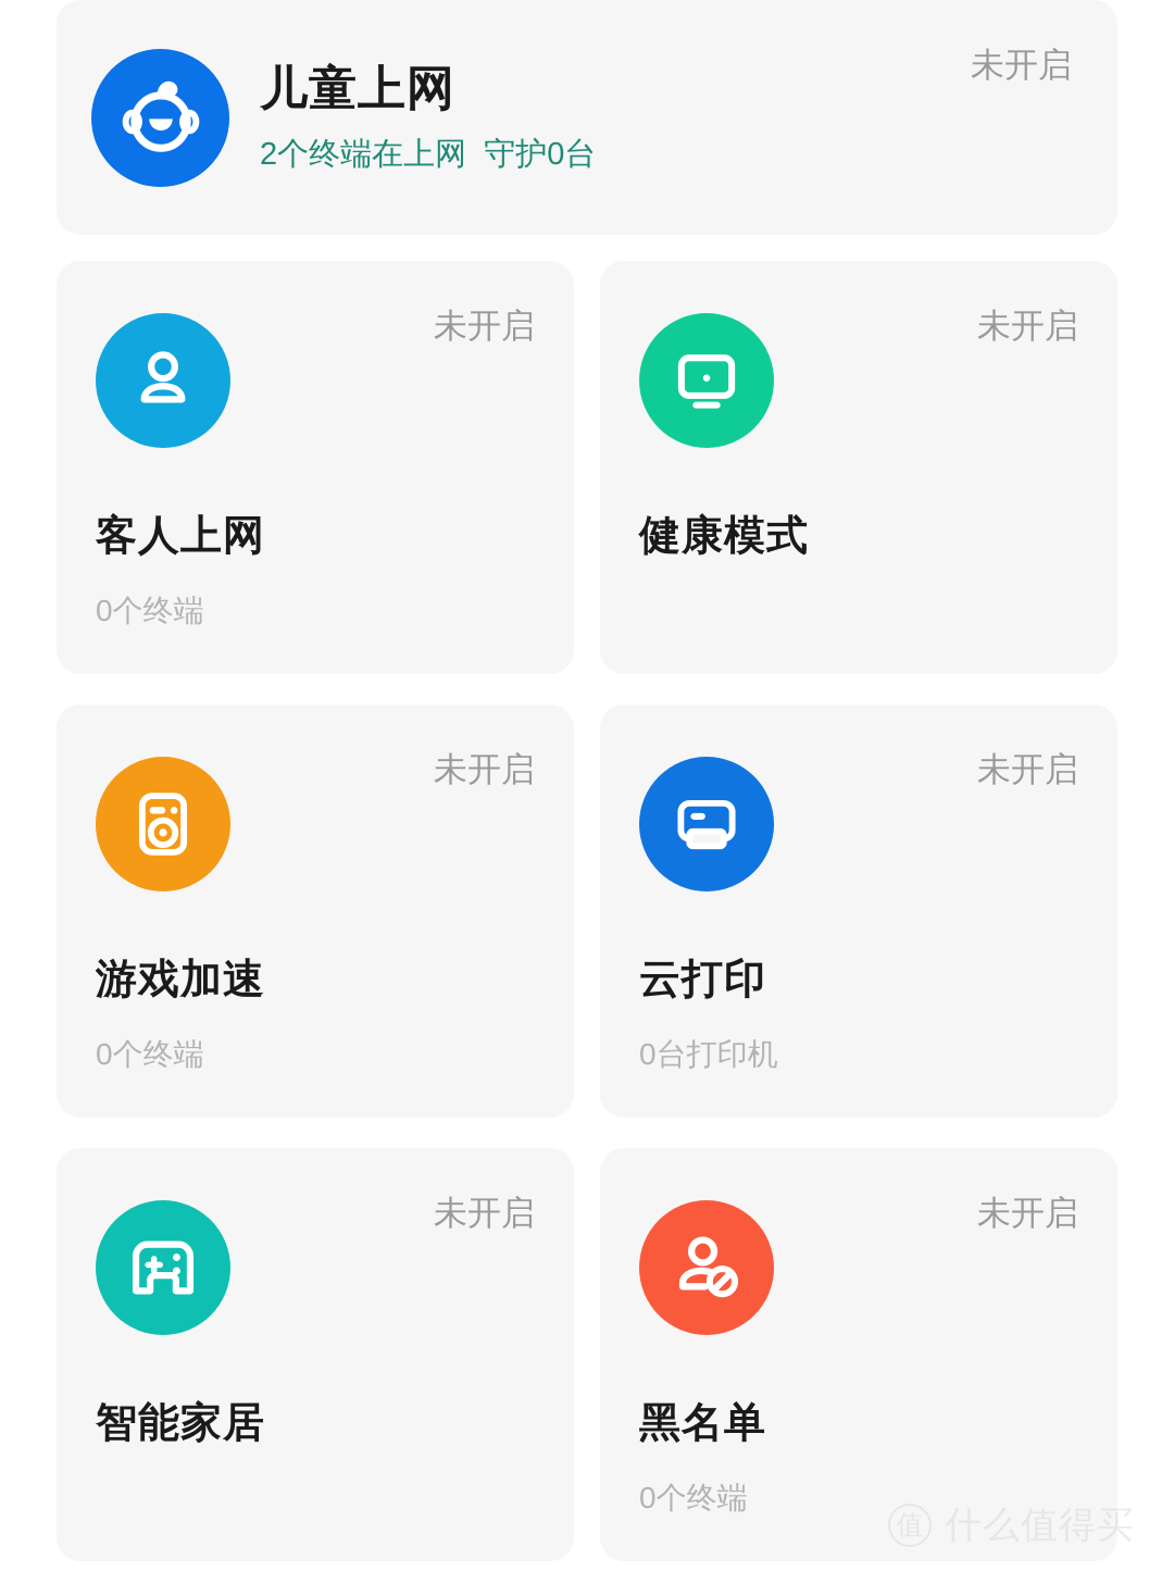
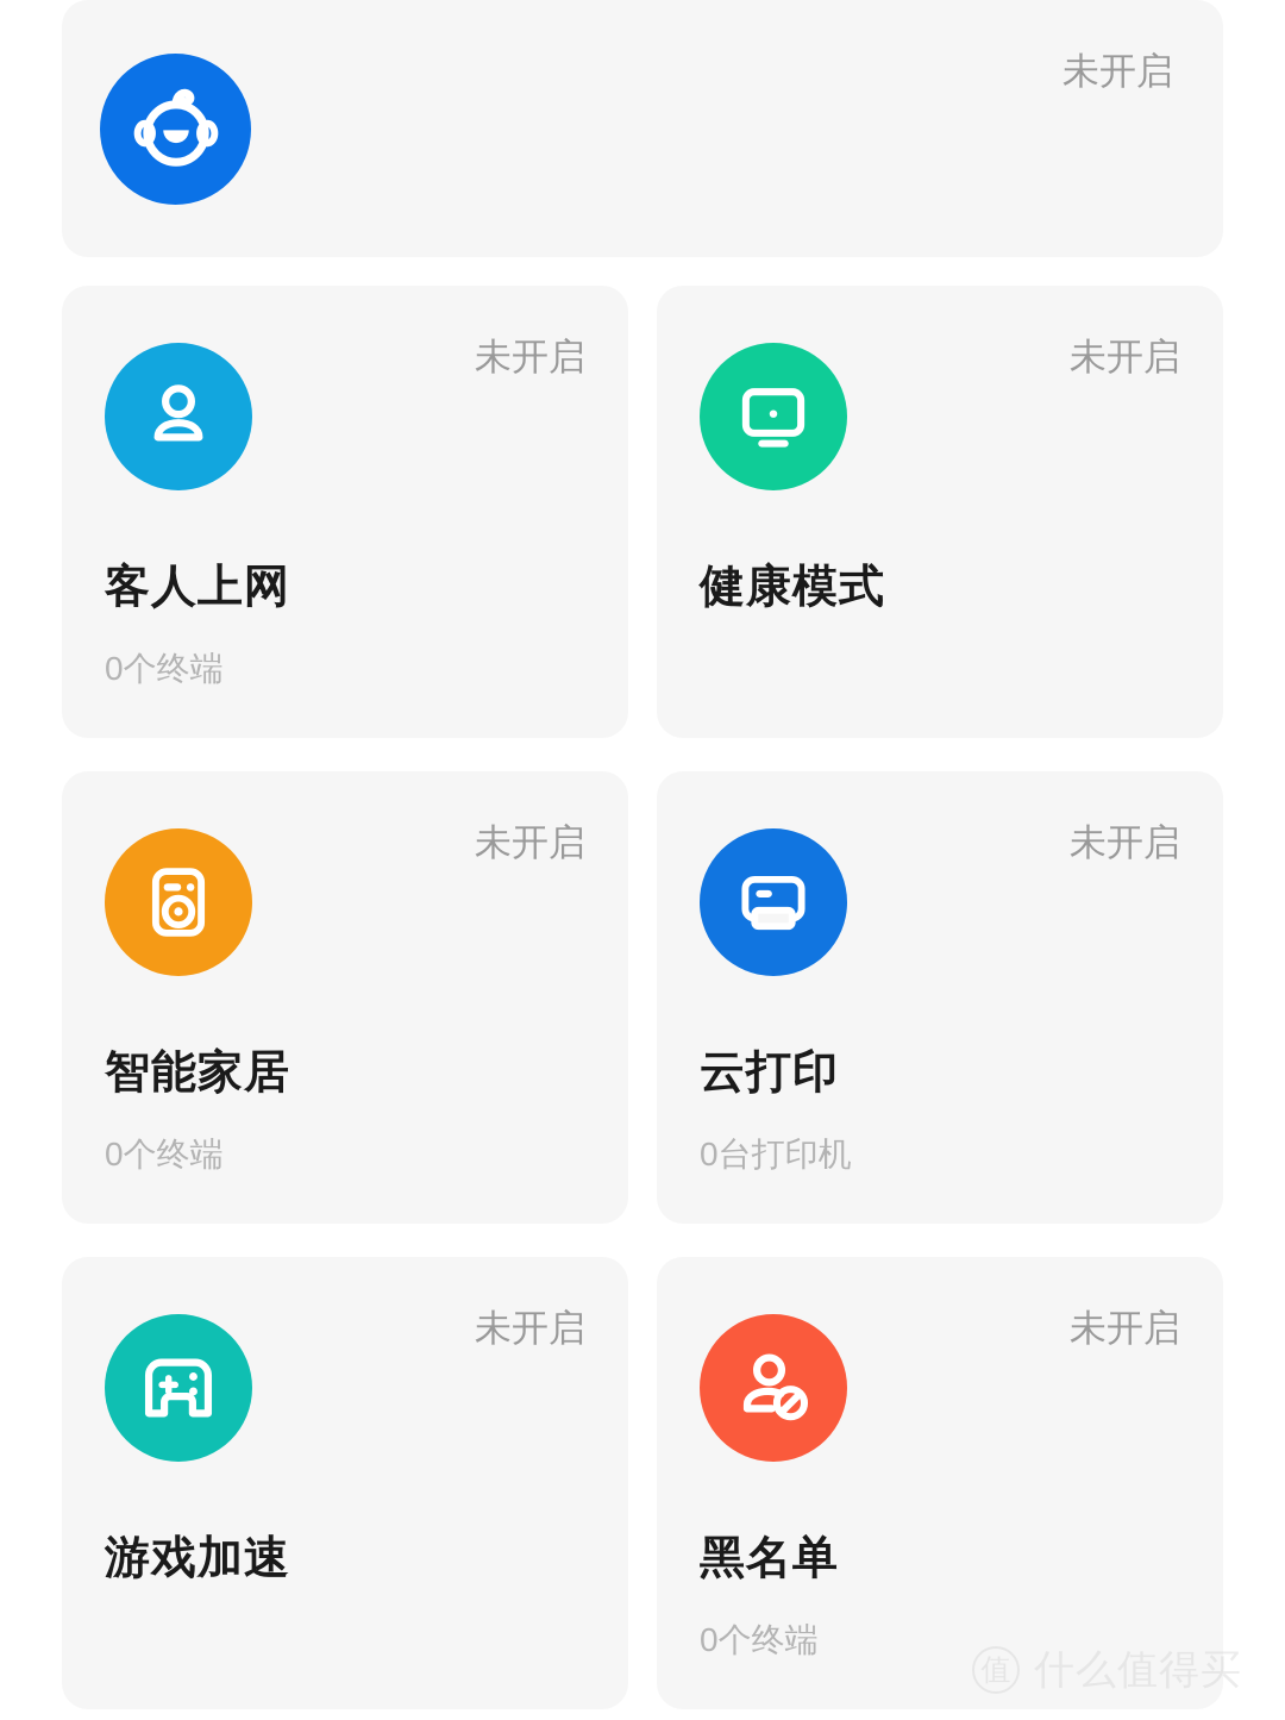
- 儿童上网
- 2个终端在上网 守护0台
  未开启
  未开启
  客人上网
  0个终端
  未开启
  健康模式
  未开启
- 游戏加速
+ 智能家居
  0个终端
  未开启
  云打印
  0台打印机
  未开启
- 智能家居
+ 游戏加速
  未开启
  黑名单
  0个终端
  什么值得买
